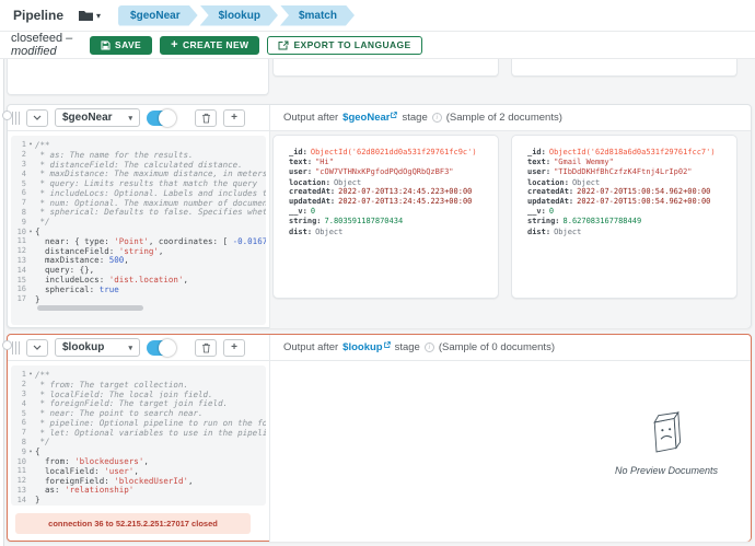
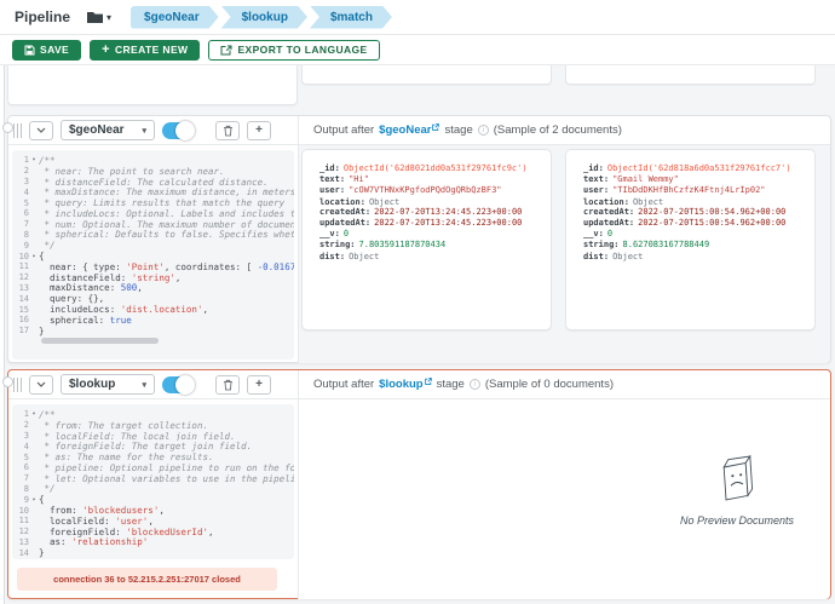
  Pipeline
  ▾
  $geoNear
  $lookup
  $match
- closefeed – modified
  SAVE
  +
  CREATE NEW
  EXPORT TO LANGUAGE
  $geoNear
  +
  Output after
  $geoNear
  stage
  (Sample of 2 documents)
  1
  /**
  2
- * as: The name for the results.
+ * near: The point to search near.
  3
  * distanceField: The calculated distance.
  4
  * maxDistance: The maximum distance, in meters
  5
  * query: Limits results that match the query
  6
  * includeLocs: Optional. Labels and includes t
  7
  * num: Optional. The maximum number of documen
  8
  * spherical: Defaults to false. Specifies whet
  9
  */
  10
  {
  11
  near: { type: 'Point', coordinates: [ -0.0167
  12
  distanceField: 'string',
  13
  maxDistance: 500,
  14
  query: {},
  15
  includeLocs: 'dist.location',
  16
  spherical: true
  17
  }
  _id:
  ObjectId('62d8021dd0a531f29761fc9c')
  text:
  "Hi"
  user:
  "cOW7VTHNxKPgfodPQdOgQRbQzBF3"
  location:
  Object
  createdAt:
  2022-07-20T13:24:45.223+00:00
  updatedAt:
  2022-07-20T13:24:45.223+00:00
  __v:
  0
  string:
  7.803591187870434
  dist:
  Object
  _id:
  ObjectId('62d818a6d0a531f29761fcc7')
  text:
  "Gmail Wemmy"
  user:
  "TIbDdDKHfBhCzfzK4Ftnj4LrIp02"
  location:
  Object
  createdAt:
  2022-07-20T15:00:54.962+00:00
  updatedAt:
  2022-07-20T15:00:54.962+00:00
  __v:
  0
  string:
  8.627083167788449
  dist:
  Object
  $lookup
  +
  Output after
  $lookup
  stage
  (Sample of 0 documents)
  1
  /**
  2
  * from: The target collection.
  3
  * localField: The local join field.
  4
  * foreignField: The target join field.
  5
- * near: The point to search near.
+ * as: The name for the results.
  6
  * pipeline: Optional pipeline to run on the fo
  7
  * let: Optional variables to use in the pipeli
  8
  */
  9
  {
  10
  from: 'blockedusers',
  11
  localField: 'user',
  12
  foreignField: 'blockedUserId',
  13
  as: 'relationship'
  14
  }
  connection 36 to 52.215.2.251:27017 closed
  No Preview Documents
